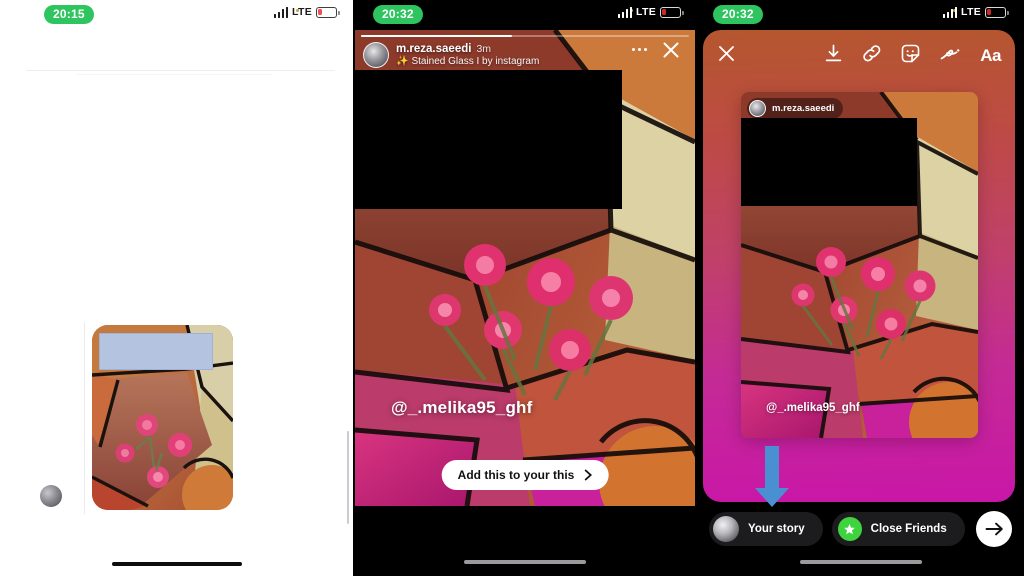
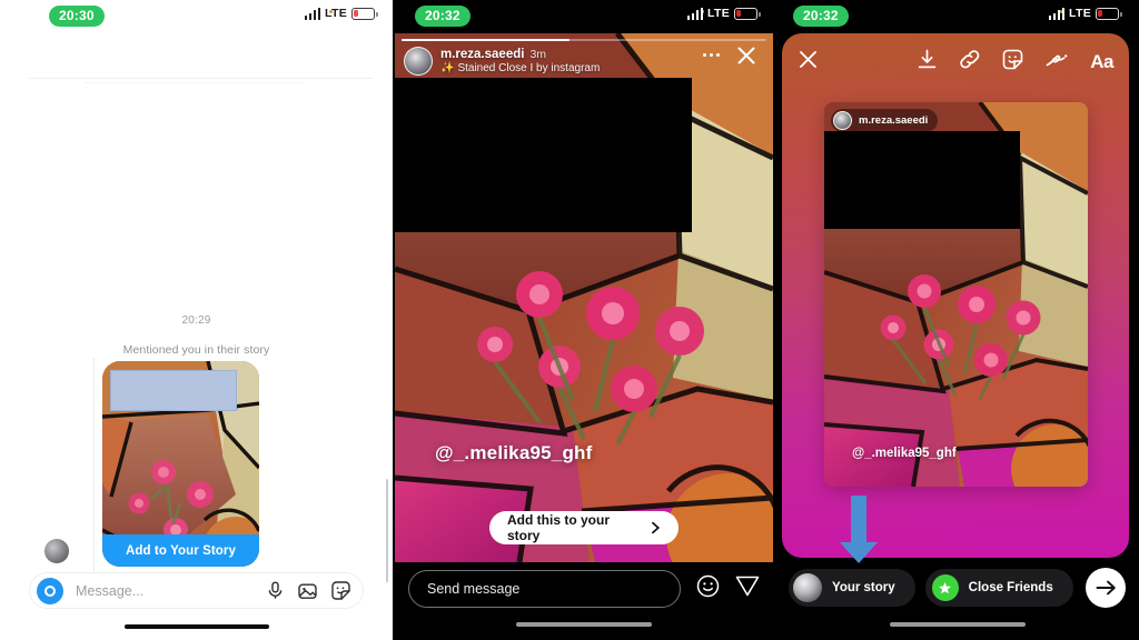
- 20:15
+ 20:30
  LTE
+ 20:29
+ Mentioned you in their story
+ Add to Your Story
+ Message...
  20:32
  LTE
  m.reza.saeedi 3m
  ✨
- Stained Glass I by instagram
+ Stained Close I by instagram
  @_.melika95_ghf
- Add this to your this
+ Add this to your story
+ Send message
  20:32
  LTE
  Aa
  m.reza.saeedi
  @_.melika95_ghf
  Your story
  Close Friends
